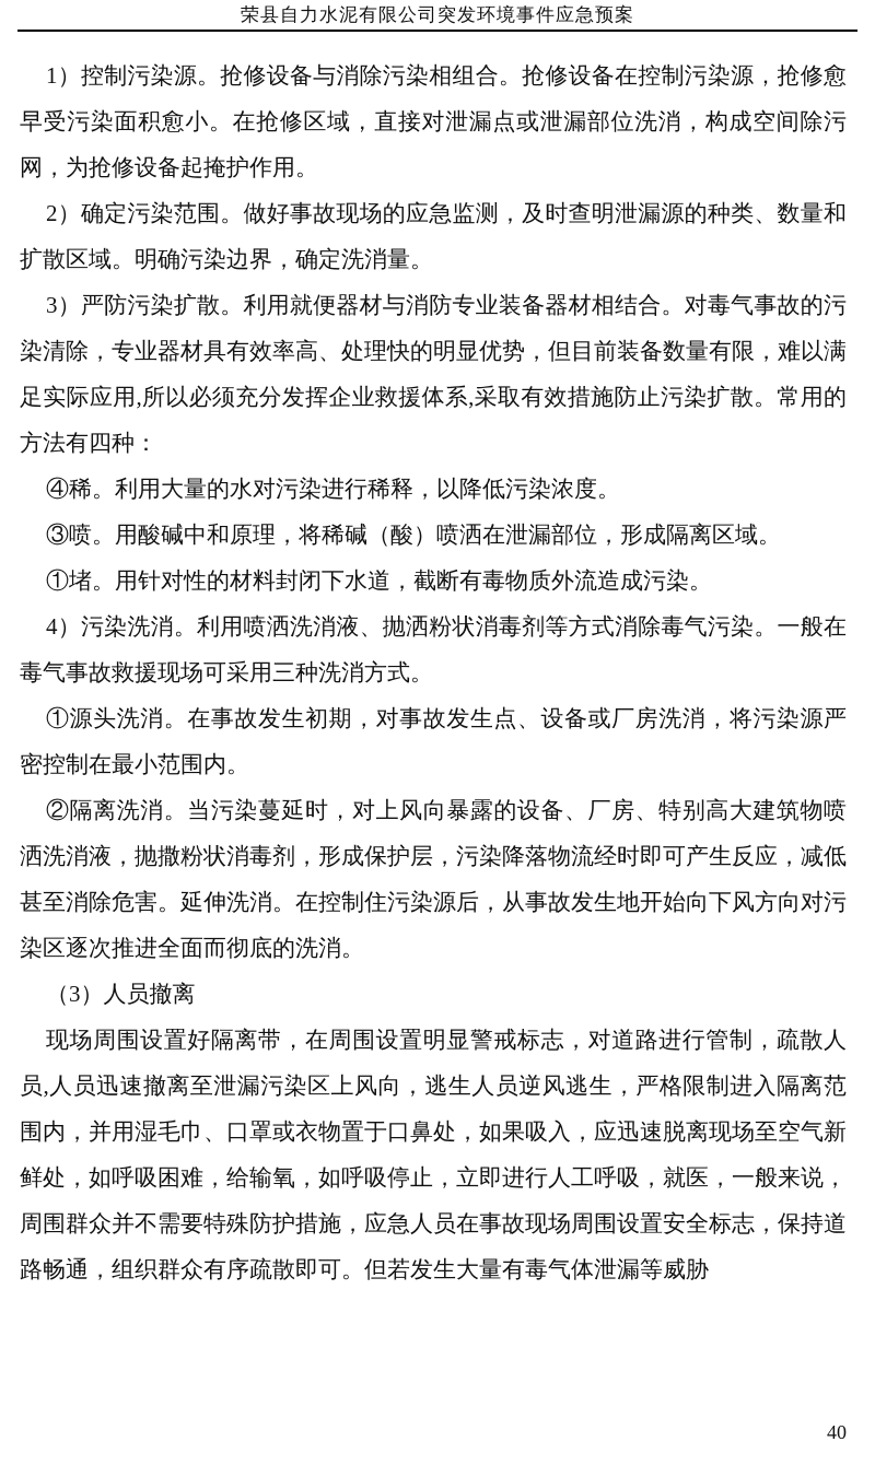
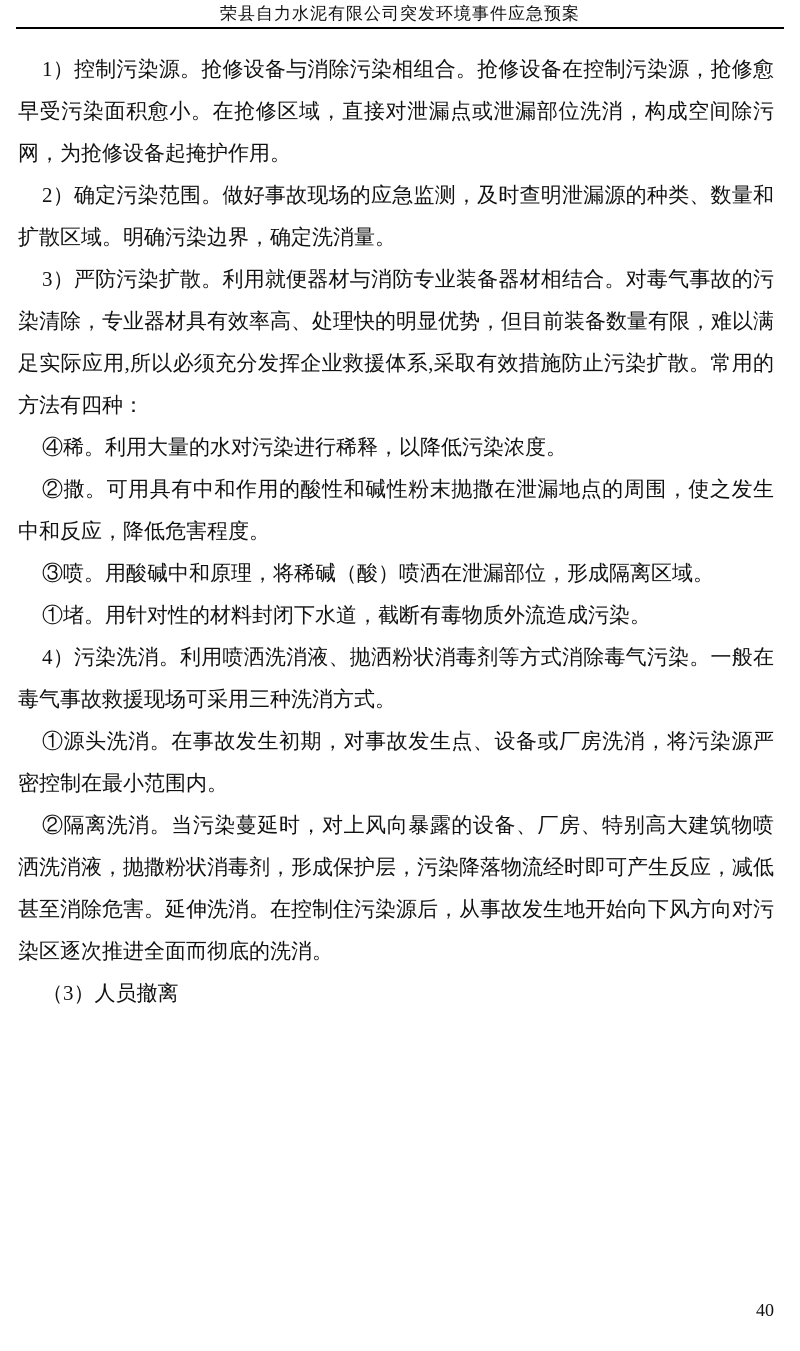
  荣县自力水泥有限公司突发环境事件应急预案
  1）控制污染源。抢修设备与消除污染相组合。抢修设备在控制污染源，抢修愈早受污染面积愈小。在抢修区域，直接对泄漏点或泄漏部位洗消，构成空间除污网，为抢修设备起掩护作用。
  2）确定污染范围。做好事故现场的应急监测，及时查明泄漏源的种类、数量和扩散区域。明确污染边界，确定洗消量。
  3）严防污染扩散。利用就便器材与消防专业装备器材相结合。对毒气事故的污染清除，专业器材具有效率高、处理快的明显优势，但目前装备数量有限，难以满足实际应用,所以必须充分发挥企业救援体系,采取有效措施防止污染扩散。常用的方法有四种：
  ④稀。利用大量的水对污染进行稀释，以降低污染浓度。
+ ②撒。可用具有中和作用的酸性和碱性粉末抛撒在泄漏地点的周围，使之发生中和反应，降低危害程度。
  ③喷。用酸碱中和原理，将稀碱（酸）喷洒在泄漏部位，形成隔离区域。
  ①堵。用针对性的材料封闭下水道，截断有毒物质外流造成污染。
  4）污染洗消。利用喷洒洗消液、抛洒粉状消毒剂等方式消除毒气污染。一般在毒气事故救援现场可采用三种洗消方式。
  ①源头洗消。在事故发生初期，对事故发生点、设备或厂房洗消，将污染源严密控制在最小范围内。
  ②隔离洗消。当污染蔓延时，对上风向暴露的设备、厂房、特别高大建筑物喷洒洗消液，抛撒粉状消毒剂，形成保护层，污染降落物流经时即可产生反应，减低甚至消除危害。延伸洗消。在控制住污染源后，从事故发生地开始向下风方向对污染区逐次推进全面而彻底的洗消。
  （3）人员撤离
- 现场周围设置好隔离带，在周围设置明显警戒标志，对道路进行管制，疏散人员,人员迅速撤离至泄漏污染区上风向，逃生人员逆风逃生，严格限制进入隔离范围内，并用湿毛巾、口罩或衣物置于口鼻处，如果吸入，应迅速脱离现场至空气新鲜处，如呼吸困难，给输氧，如呼吸停止，立即进行人工呼吸，就医，一般来说，周围群众并不需要特殊防护措施，应急人员在事故现场周围设置安全标志，保持道路畅通，组织群众有序疏散即可。但若发生大量有毒气体泄漏等威胁
  40
